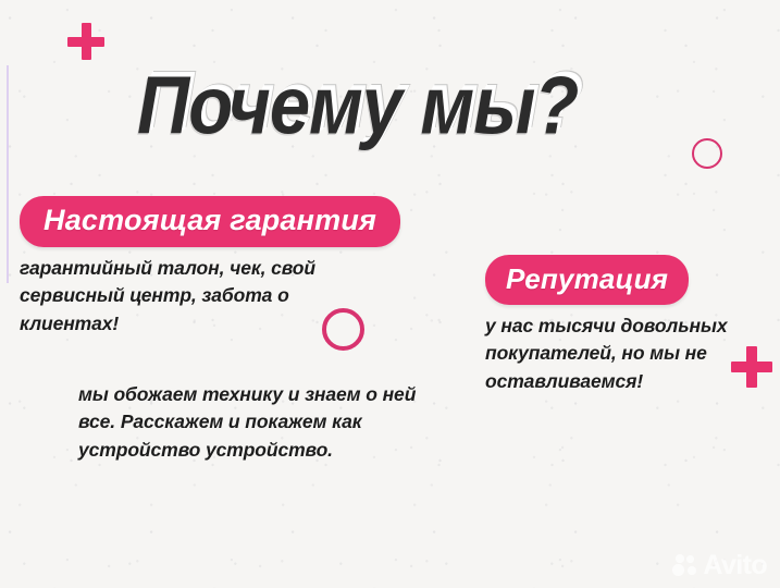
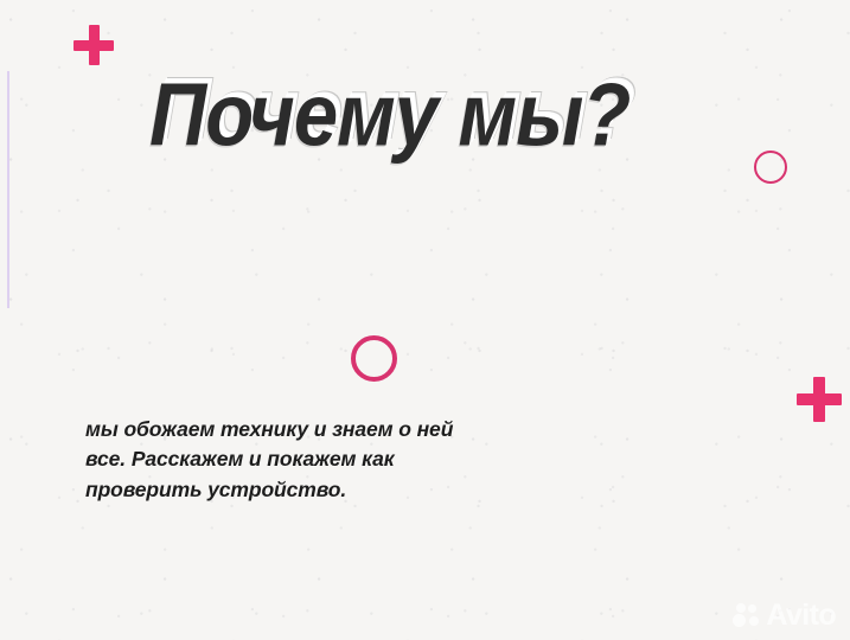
  Почему мы?
- Настоящая гарантия
- гарантийный талон, чек, свой сервисный центр, забота о клиентах!
- Репутация
- у нас тысячи довольных покупателей, но мы не оставливаемся!
- мы обожаем технику и знаем о ней все. Расскажем и покажем как устройство устройство.
+ мы обожаем технику и знаем о ней все. Расскажем и покажем как проверить устройство.
